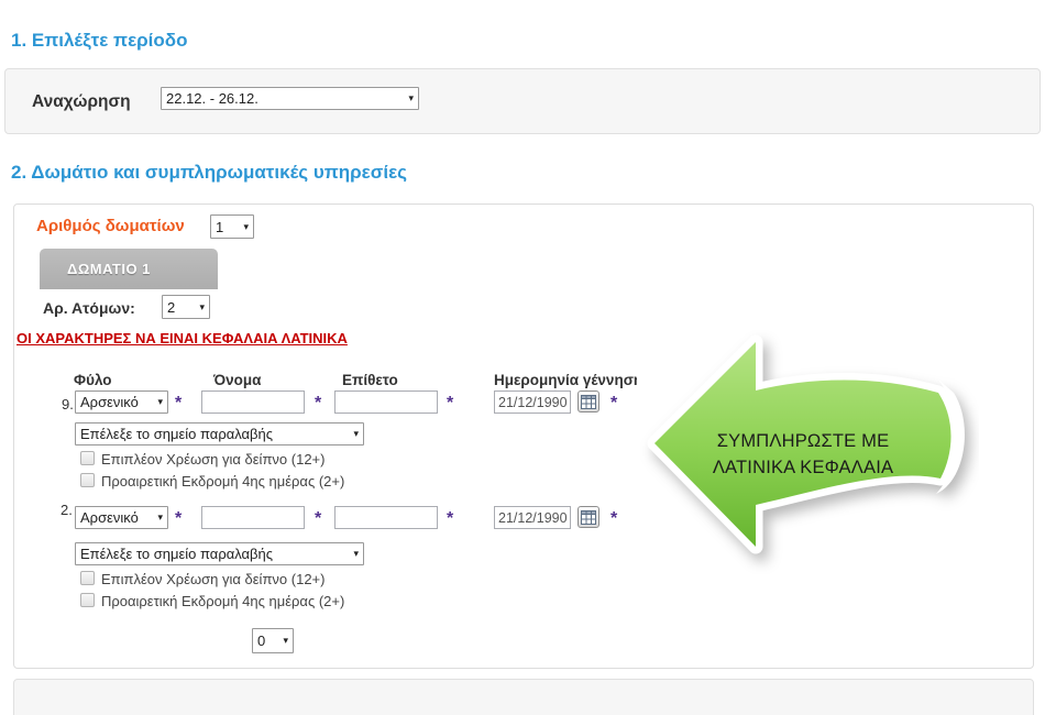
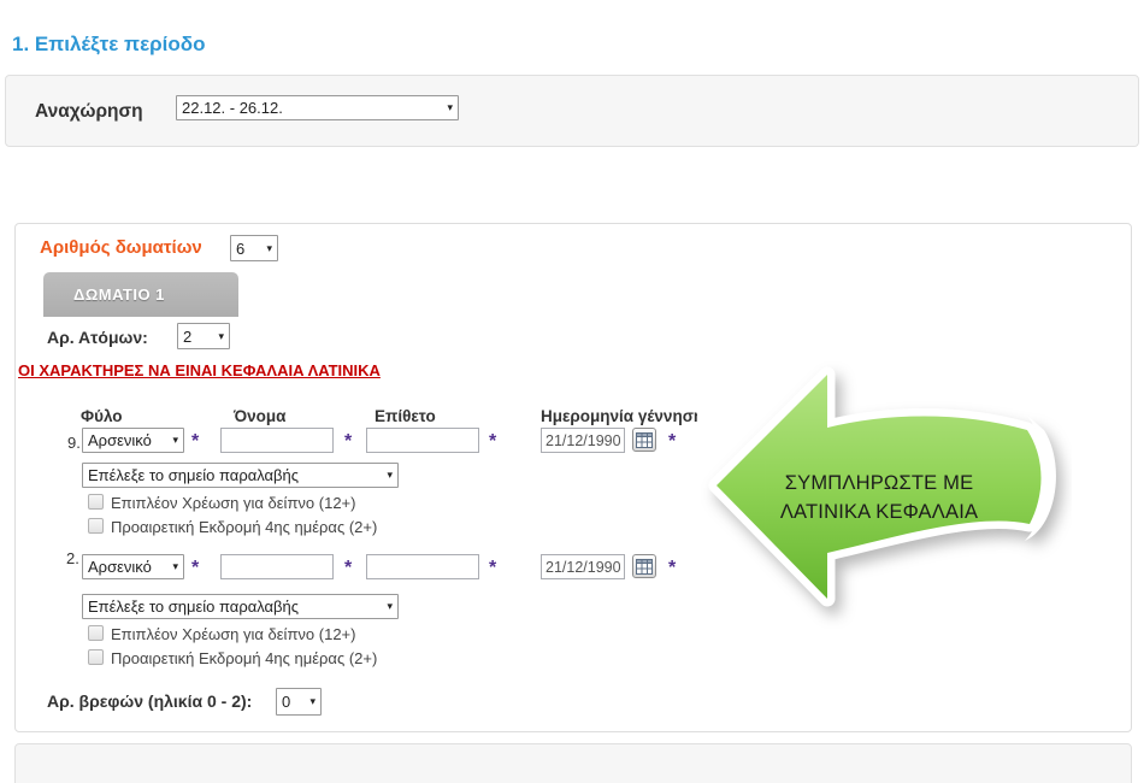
  1. Επιλέξτε περίοδο
  Αναχώρηση
  22.12. - 26.12.
  ▾
- 2. Δωμάτιο και συμπληρωματικές υπηρεσίες
  Αριθμός δωματίων
- 1
+ 6
  ▾
  ΔΩΜΑΤΙΟ 1
  Αρ. Ατόμων:
  2
  ▾
  ΟΙ ΧΑΡΑΚΤΗΡΕΣ ΝΑ ΕΙΝΑΙ ΚΕΦΑΛΑΙΑ ΛΑΤΙΝΙΚΑ
  Φύλο
  Όνομα
  Επίθετο
  Ημερομηνία γέννησ
  9.
  Αρσενικό
  ▾
  *
  *
  *
  21/12/1990
  *
  Επέλεξε το σημείο παραλαβής
  ▾
  Επιπλέον Χρέωση για δείπνο (12+)
  Προαιρετική Εκδρομή 4ης ημέρας (2+)
  2.
  Αρσενικό
  ▾
  *
  *
  *
  21/12/1990
  *
  Επέλεξε το σημείο παραλαβής
  ▾
  Επιπλέον Χρέωση για δείπνο (12+)
  Προαιρετική Εκδρομή 4ης ημέρας (2+)
+ Αρ. βρεφών (ηλικία 0 - 2):
  0
  ▾
  ΣΥΜΠΛΗΡΩΣΤΕ ΜΕ
  ΛΑΤΙΝΙΚΑ ΚΕΦΑΛΑΙΑ
